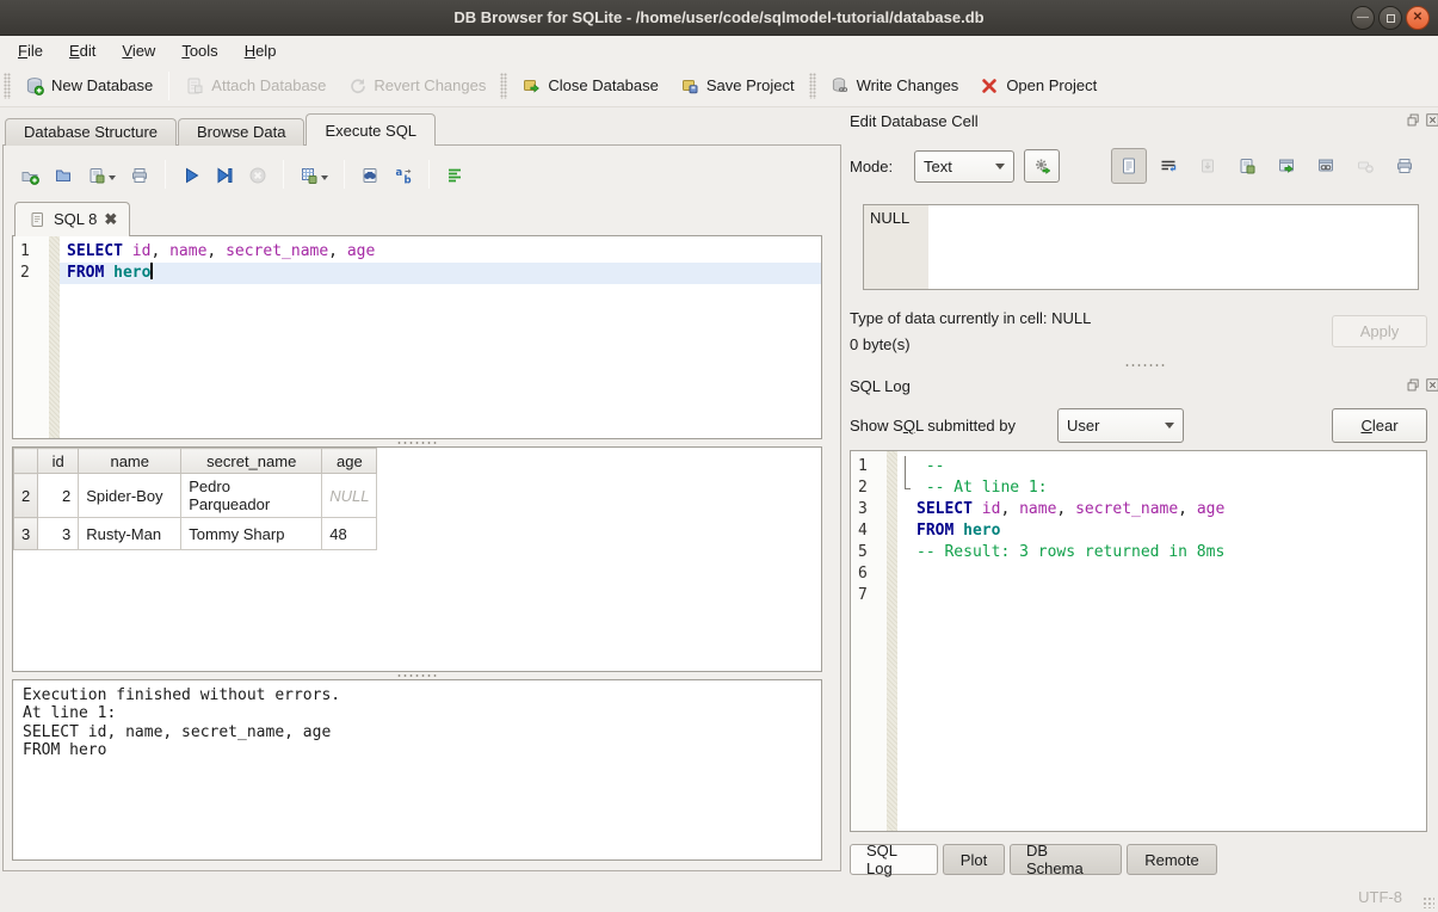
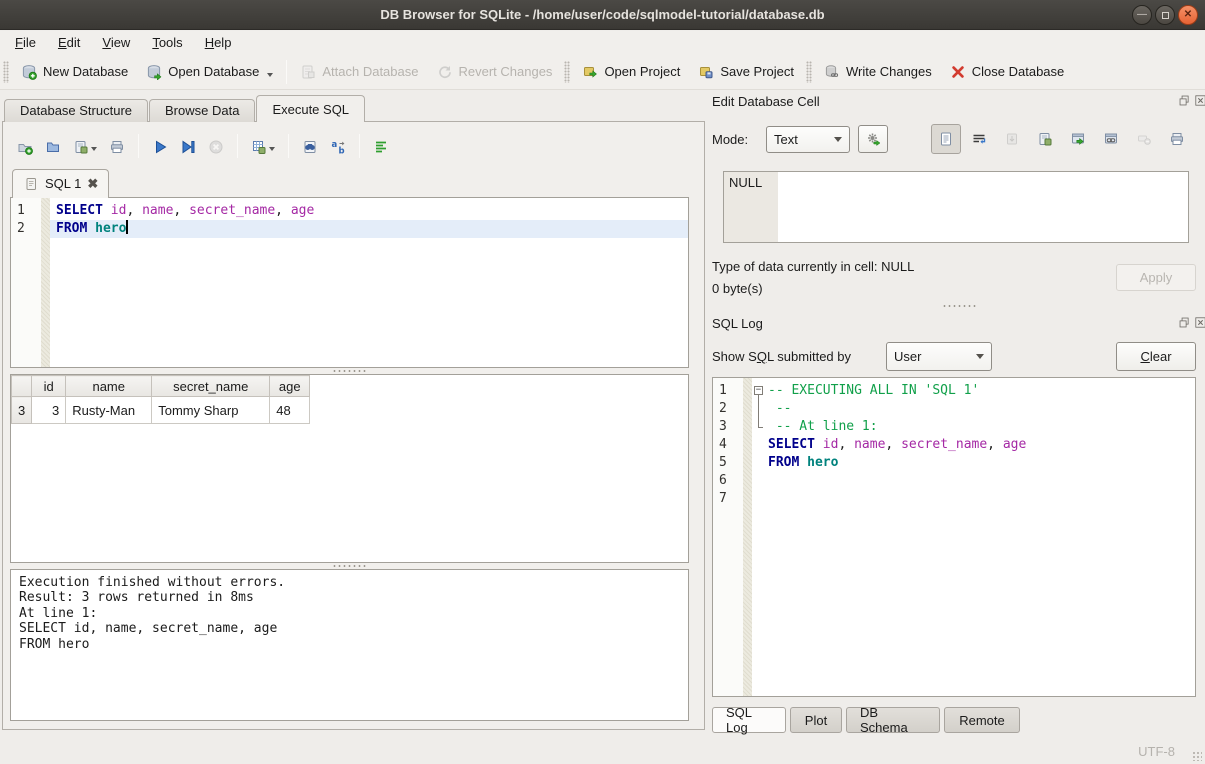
  DB Browser for SQLite - /home/user/code/sqlmodel-tutorial/database.db
  —
  ✕
  File
  Edit
  View
  Tools
  Help
  New Database
+ Open Database
  Attach Database
  Revert Changes
- Close Database
+ Open Project
  Save Project
  Write Changes
- Open Project
+ Close Database
  Database Structure
  Browse Data
  Execute SQL
  a
  b
- SQL 8
+ SQL 1
  ✖
  1
  2
  SELECT id, name, secret_name, age
  FROM hero
  	id	name	secret_name	age
- 2	2	Spider-Boy	Pedro Parqueador	NULL
  3	3	Rusty-Man	Tommy Sharp	48
  Execution finished without errors.
+ Result: 3 rows returned in 8ms
  At line 1:
  SELECT id, name, secret_name, age
  FROM hero
  Edit Database Cell
  Mode:
  Text
  NULL
  Type of data currently in cell: NULL
  0 byte(s)
  Apply
  SQL Log
  Show SQL submitted by
  User
  C
  lear
  1
  2
  3
  4
  5
  6
  7
+ −
+ -- EXECUTING ALL IN 'SQL 1'
  --
  -- At line 1:
  SELECT id, name, secret_name, age
  FROM hero
- -- Result: 3 rows returned in 8ms
  SQL Log
  Plot
  DB Schema
  Remote
  UTF-8
